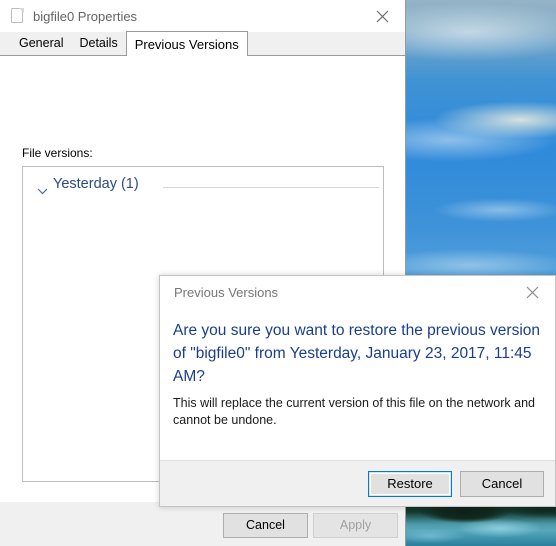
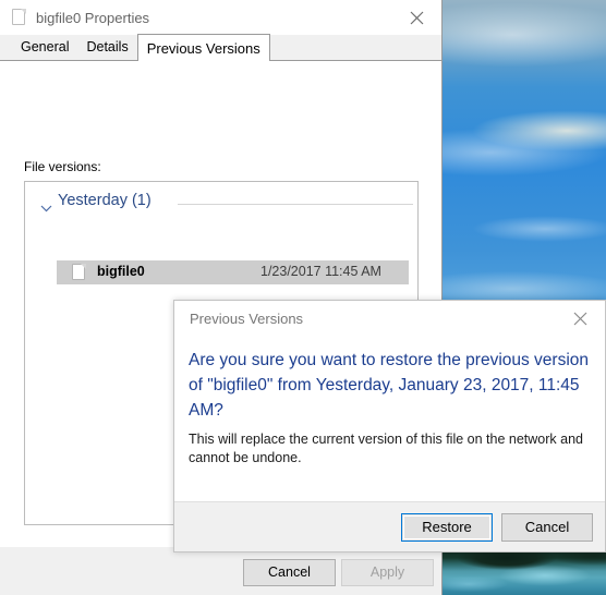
  bigfile0 Properties
  General Details Previous Versions
  File versions:
  Yesterday (1)
+ bigfile0
+ 1/23/2017 11:45 AM
  Cancel
  Apply
  Previous Versions
  Are you sure you want to restore the previous version of "bigfile0" from Yesterday, January 23, 2017, 11:45 AM?
  This will replace the current version of this file on the network and cannot be undone.
  Restore
  Cancel
